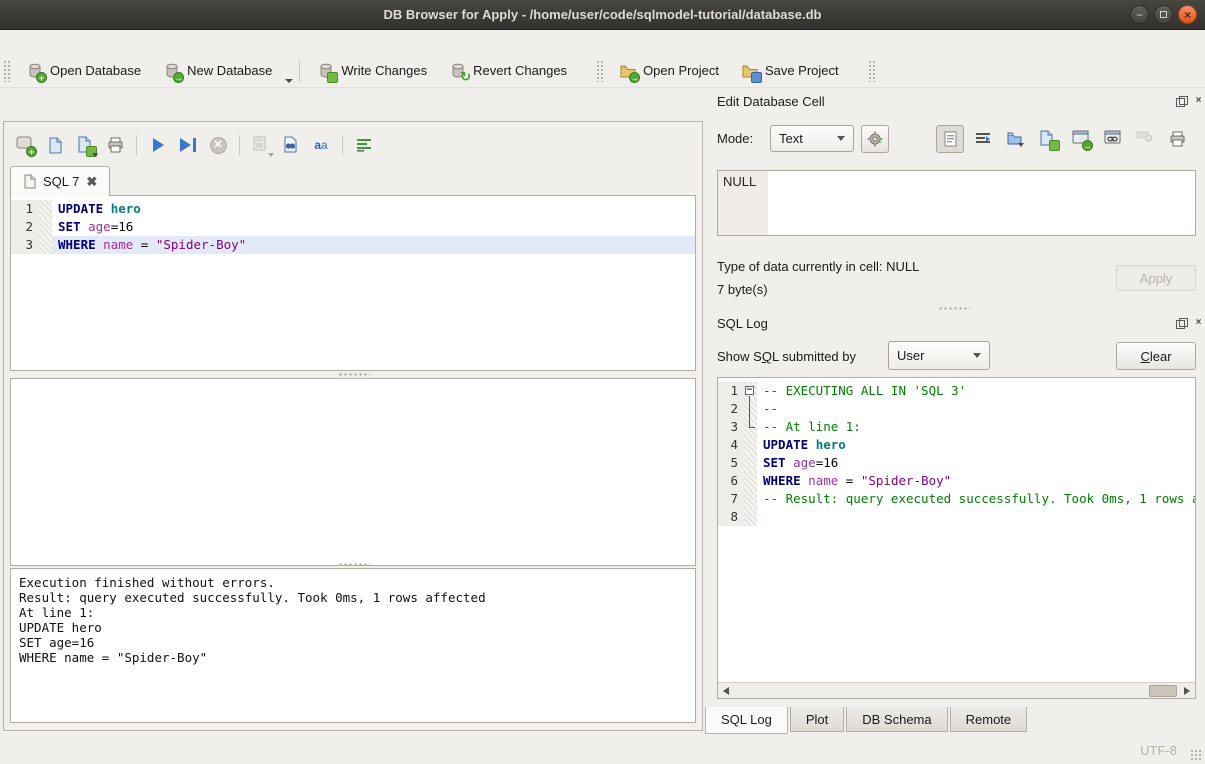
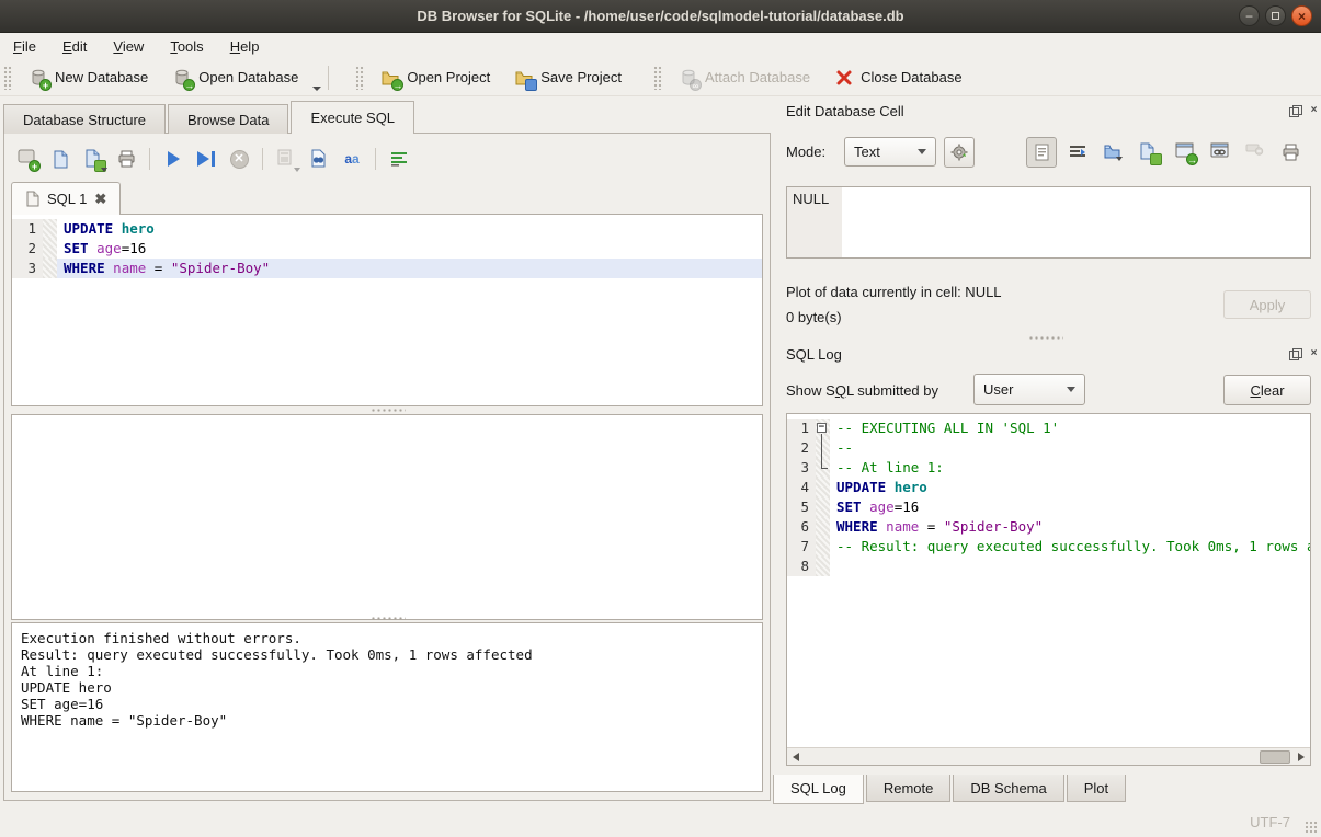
- DB Browser for Apply - /home/user/code/sqlmodel-tutorial/database.db
+ DB Browser for SQLite - /home/user/code/sqlmodel-tutorial/database.db
  −
  ×
+ File
+ Edit
+ View
+ Tools
+ Help
  +
- Open Database
+ New Database
  →
- New Database
+ Open Database
- Write Changes
- ↻
- Revert Changes
  →
  Open Project
  Save Project
+ ∞
+ Attach Database
+ Close Database
+ Database Structure
+ Browse Data
+ Execute SQL
  +
  ✕
  aa
- SQL 7
+ SQL 1
  ✖
  1
  UPDATE hero
  2
  SET age=16
  3
  WHERE name = "Spider-Boy"
  Execution finished without errors.
  Result: query executed successfully. Took 0ms, 1 rows affected
  At line 1:
  UPDATE hero
  SET age=16
  WHERE name = "Spider-Boy"
  Edit Database Cell
  ×
  Mode:
  Text
  →
  NULL
- Type of data currently in cell: NULL
+ Plot of data currently in cell: NULL
- 7 byte(s)
+ 0 byte(s)
  Apply
  SQL Log
  ×
  Show SQL submitted by
  User
  Clear
  1
  −
- -- EXECUTING ALL IN 'SQL 3'
+ -- EXECUTING ALL IN 'SQL 1'
  2
  --
  3
  -- At line 1:
  4
  UPDATE hero
  5
  SET age=16
  6
  WHERE name = "Spider-Boy"
  7
  -- Result: query executed successfully. Took 0ms, 1 rows
  8
  SQL Log
- Plot
+ Remote
  DB Schema
- Remote
+ Plot
- UTF-8
+ UTF-7
